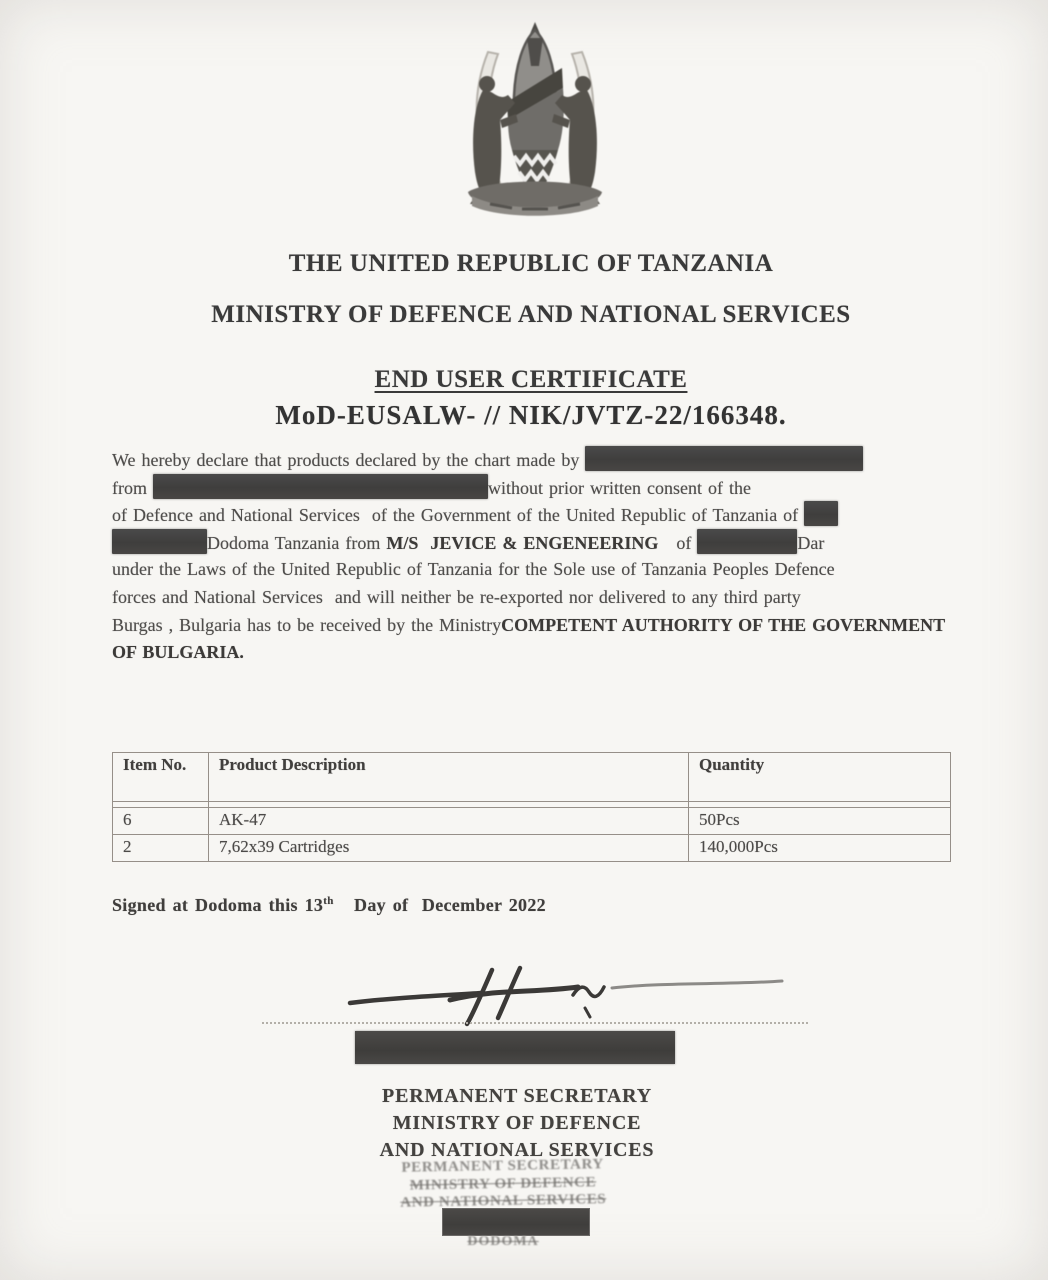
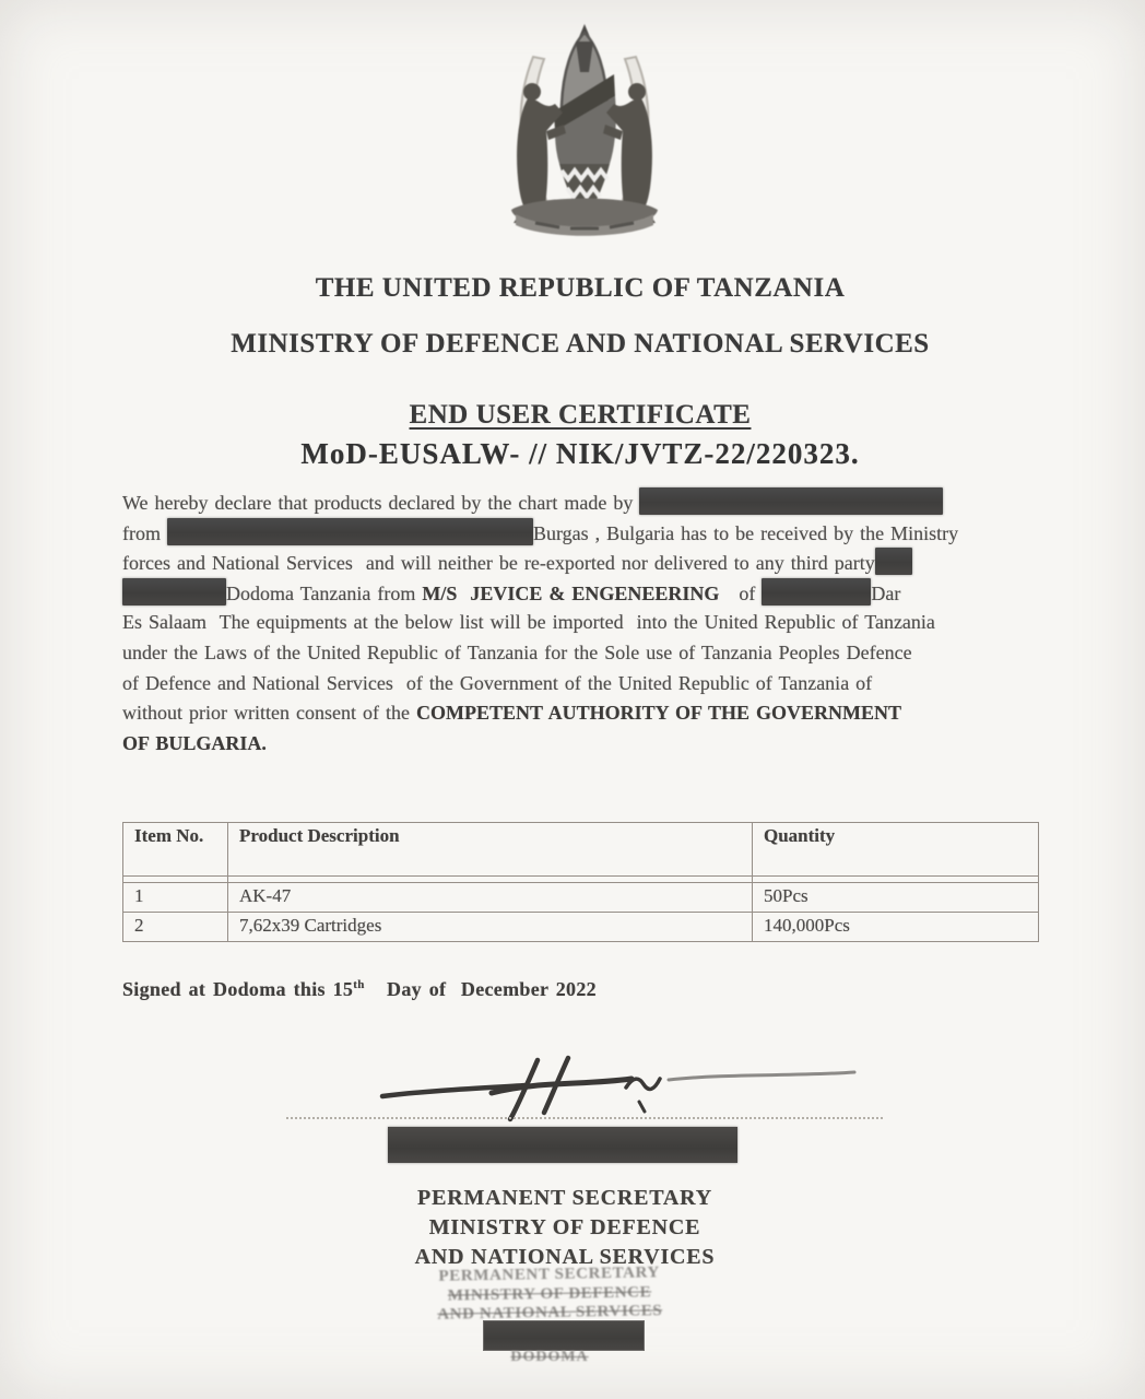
  THE UNITED REPUBLIC OF TANZANIA
  MINISTRY OF DEFENCE AND NATIONAL SERVICES
  END USER CERTIFICATE
- MoD-EUSALW- // NIK/JVTZ-22/166348.
+ MoD-EUSALW- // NIK/JVTZ-22/220323.
  We hereby declare that products declared by the chart made by
- from without prior written consent of the
+ from Burgas , Bulgaria has to be received by the Ministry
- of Defence and National Services of the Government of the United Republic of Tanzania of
+ forces and National Services and will neither be re-exported nor delivered to any third party
  Dodoma Tanzania from M/S JEVICE & ENGENEERING of Dar
+ Es Salaam The equipments at the below list will be imported into the United Republic of Tanzania
  under the Laws of the United Republic of Tanzania for the Sole use of Tanzania Peoples Defence
- forces and National Services and will neither be re-exported nor delivered to any third party
+ of Defence and National Services of the Government of the United Republic of Tanzania of
- Burgas , Bulgaria has to be received by the MinistryCOMPETENT AUTHORITY OF THE GOVERNMENT
+ without prior written consent of the COMPETENT AUTHORITY OF THE GOVERNMENT
  OF BULGARIA.
  Item No.	Product Description	Quantity
- 6	AK-47	50Pcs
+ 1	AK-47	50Pcs
  2	7,62x39 Cartridges	140,000Pcs
- Signed at Dodoma this 13th Day of December 2022
+ Signed at Dodoma this 15th Day of December 2022
  PERMANENT SECRETARY
  MINISTRY OF DEFENCE
  AND NATIONAL SERVICES
  PERMANENT SECRETARY
  MINISTRY OF DEFENCE
  AND NATIONAL SERVICES
  DODOMA
